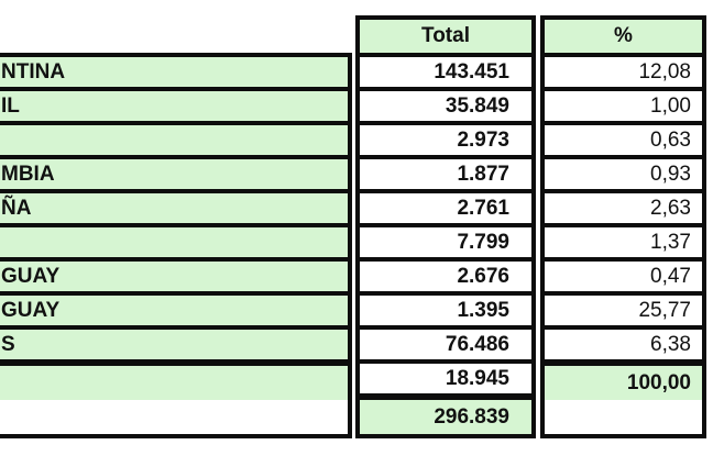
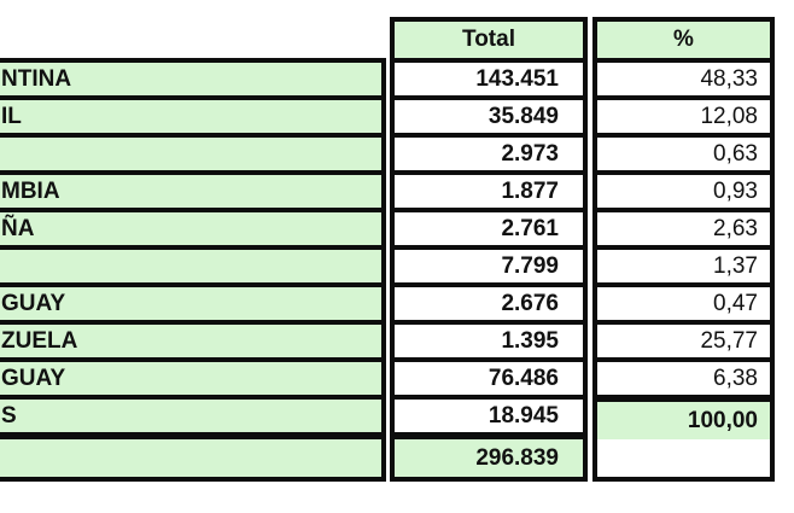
  NTINA
  IL
  MBIA
  ÑA
  GUAY
+ ZUELA
  GUAY
  S
  Total
  143.451
  35.849
  2.973
  1.877
  2.761
  7.799
  2.676
  1.395
  76.486
  18.945
  296.839
  %
+ 48,33
  12,08
- 1,00
  0,63
  0,93
  2,63
  1,37
  0,47
  25,77
  6,38
  100,00
